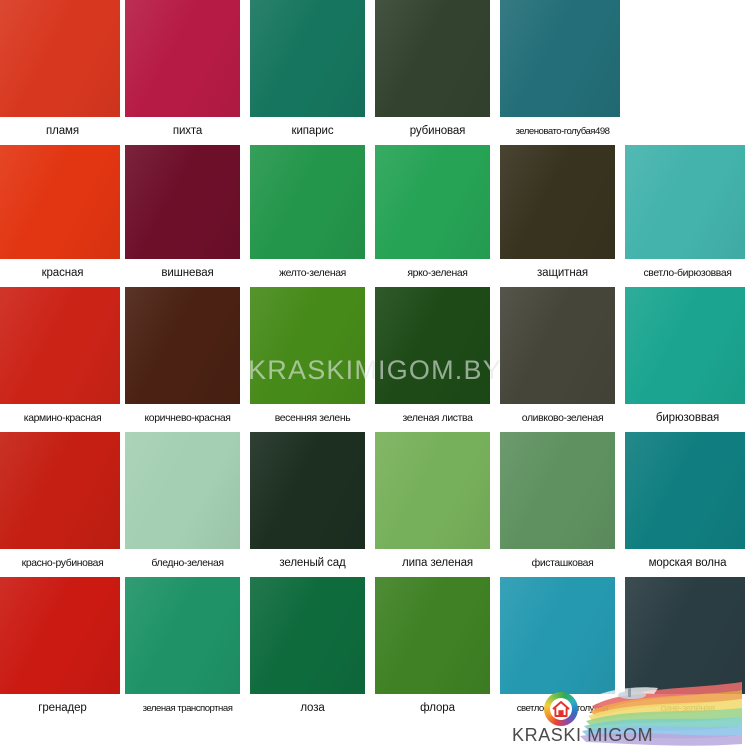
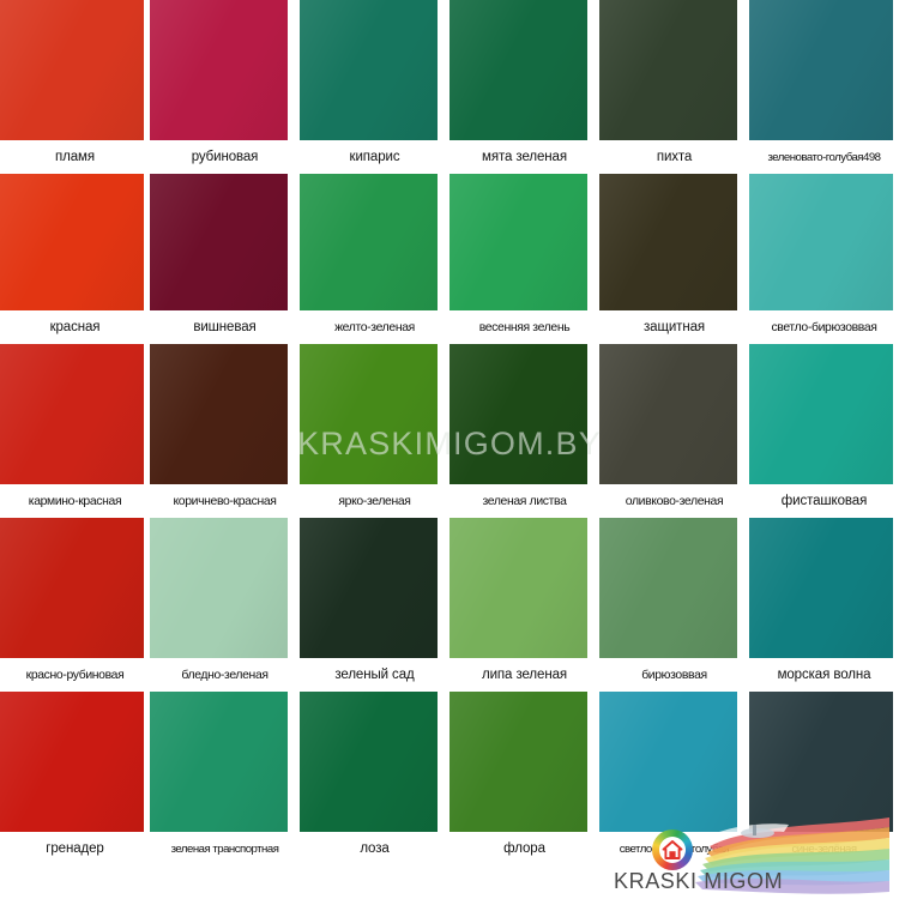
  пламя
- пихта
+ рубиновая
  кипарис
+ мята зеленая
- рубиновая
+ пихта
  зеленовато-голубая498
  красная
  вишневая
  желто-зеленая
- ярко-зеленая
+ весенняя зелень
  защитная
  светло-бирюзоввая
  кармино-красная
  коричнево-красная
- весенняя зелень
+ ярко-зеленая
  зеленая листва
  оливково-зеленая
- бирюзоввая
+ фисташковая
  красно-рубиновая
  бледно-зеленая
  зеленый сад
  липа зеленая
- фисташковая
+ бирюзоввая
  морская волна
  гренадер
  зеленая транспортная
  лоза
  флора
  KRASKIMIGOM.BY
  KRASKI MIGOM
